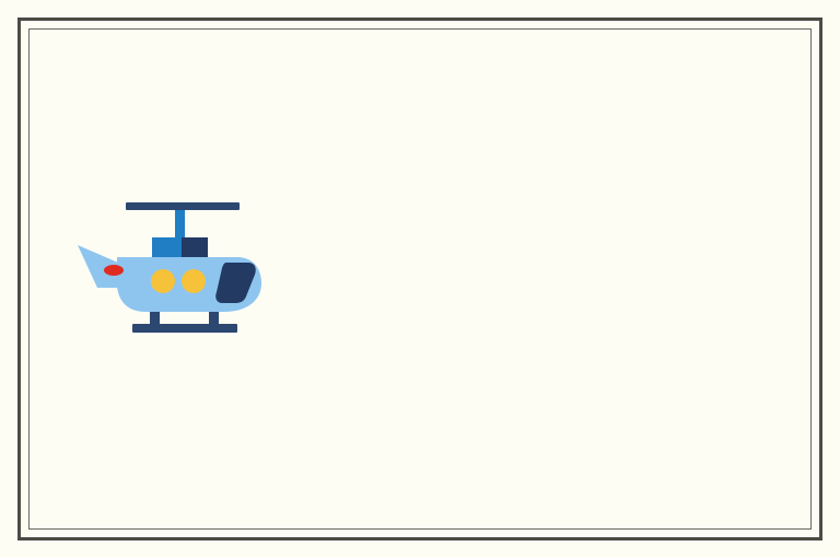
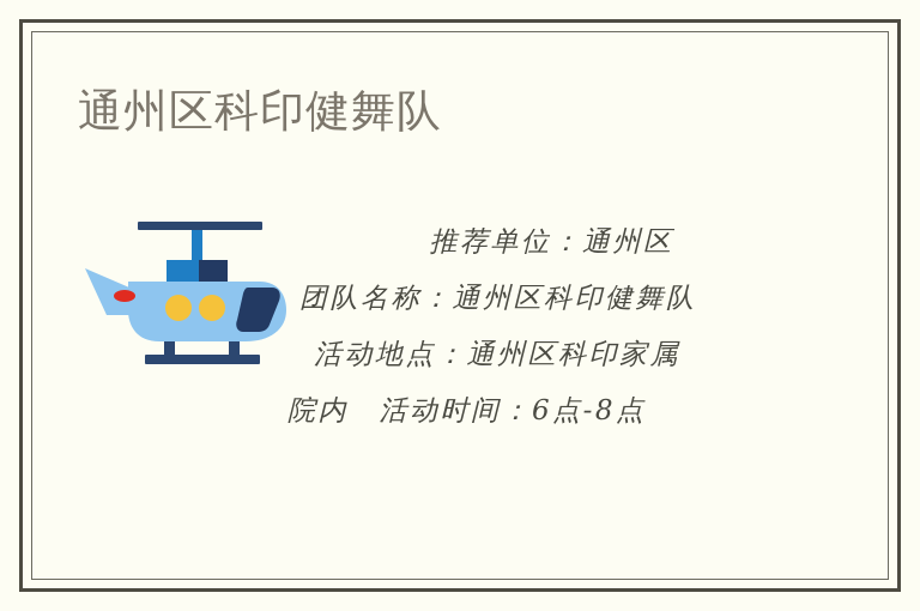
+ 通州区科印健舞队
+ 推荐单位：通州区
+ 团队名称：通州区科印健舞队
+ 活动地点：通州区科印家属
+ 院内 活动时间：6点-8点
